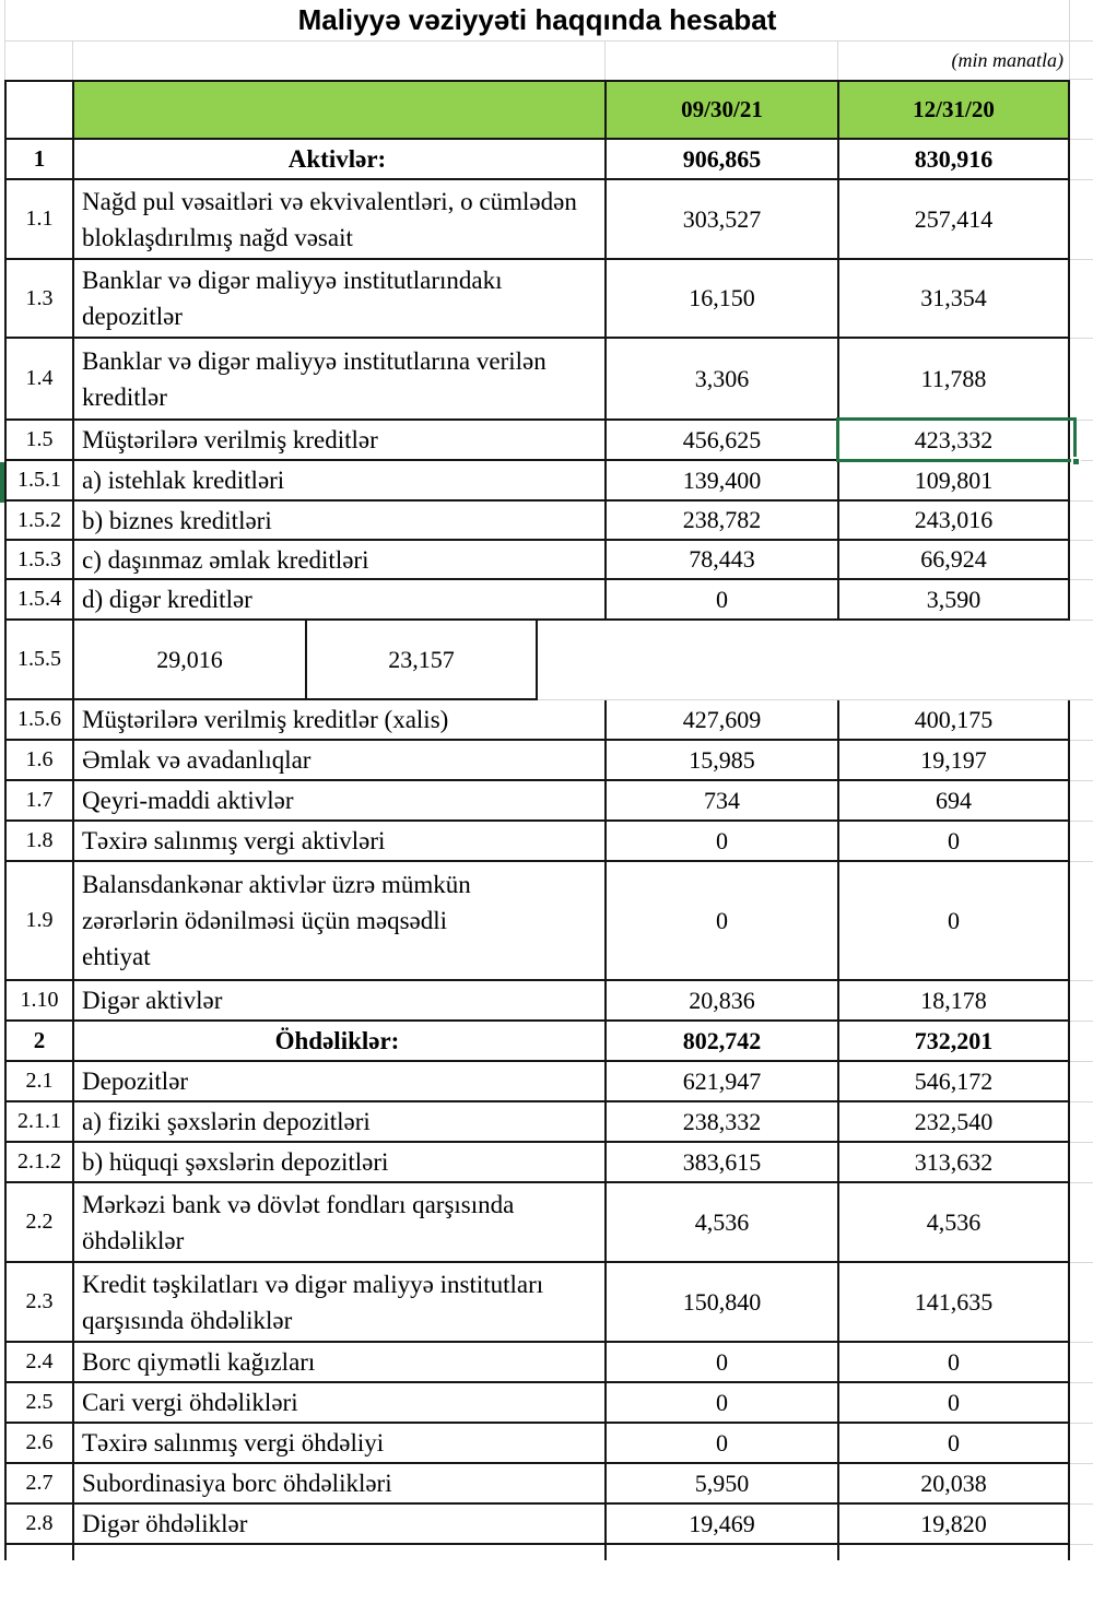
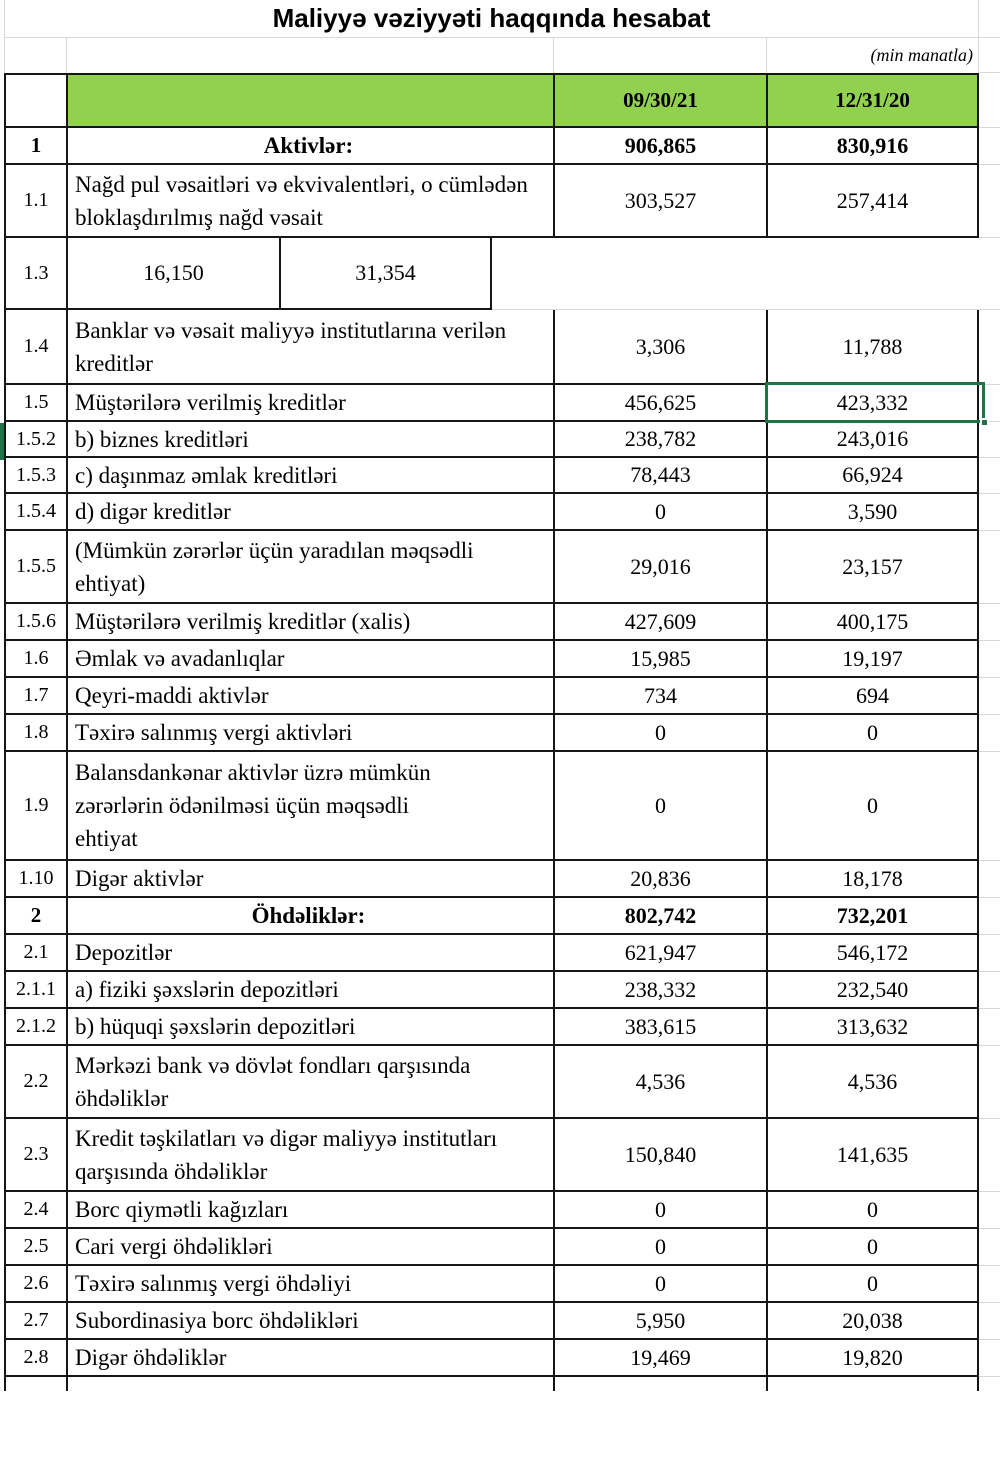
  Maliyyə vəziyyəti haqqında hesabat
  (min manatla)
  09/30/21
  12/31/20
  1
  Aktivlər:
  906,865
  830,916
  1.1
  Nağd pul vəsaitləri və ekvivalentləri, o cümlədən bloklaşdırılmış nağd vəsait
  303,527
  257,414
  1.3
- Banklar və digər maliyyə institutlarındakı depozitlər
  16,150
  31,354
  1.4
- Banklar və digər maliyyə institutlarına verilən kreditlər
+ Banklar və vəsait maliyyə institutlarına verilən kreditlər
  3,306
  11,788
  1.5
  Müştərilərə verilmiş kreditlər
  456,625
  423,332
- 1.5.1
- a) istehlak kreditləri
- 139,400
- 109,801
  1.5.2
  b) biznes kreditləri
  238,782
  243,016
  1.5.3
  c) daşınmaz əmlak kreditləri
  78,443
  66,924
  1.5.4
  d) digər kreditlər
  0
  3,590
  1.5.5
+ (Mümkün zərərlər üçün yaradılan məqsədli ehtiyat)
  29,016
  23,157
  1.5.6
  Müştərilərə verilmiş kreditlər (xalis)
  427,609
  400,175
  1.6
  Əmlak və avadanlıqlar
  15,985
  19,197
  1.7
  Qeyri-maddi aktivlər
  734
  694
  1.8
  Təxirə salınmış vergi aktivləri
  0
  0
  1.9
  Balansdankənar aktivlər üzrə mümkün zərərlərin ödənilməsi üçün məqsədli ehtiyat
  0
  0
  1.10
  Digər aktivlər
  20,836
  18,178
  2
  Öhdəliklər:
  802,742
  732,201
  2.1
  Depozitlər
  621,947
  546,172
  2.1.1
  a) fiziki şəxslərin depozitləri
  238,332
  232,540
  2.1.2
  b) hüquqi şəxslərin depozitləri
  383,615
  313,632
  2.2
  Mərkəzi bank və dövlət fondları qarşısında öhdəliklər
  4,536
  4,536
  2.3
  Kredit təşkilatları və digər maliyyə institutları qarşısında öhdəliklər
  150,840
  141,635
  2.4
  Borc qiymətli kağızları
  0
  0
  2.5
  Cari vergi öhdəlikləri
  0
  0
  2.6
  Təxirə salınmış vergi öhdəliyi
  0
  0
  2.7
  Subordinasiya borc öhdəlikləri
  5,950
  20,038
  2.8
  Digər öhdəliklər
  19,469
  19,820
